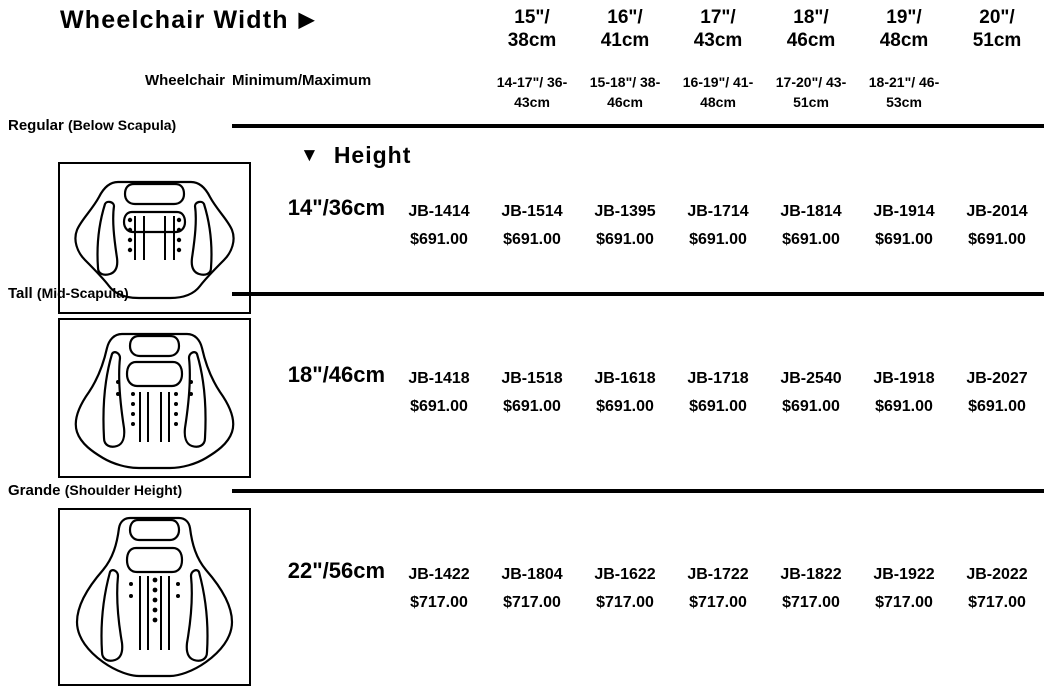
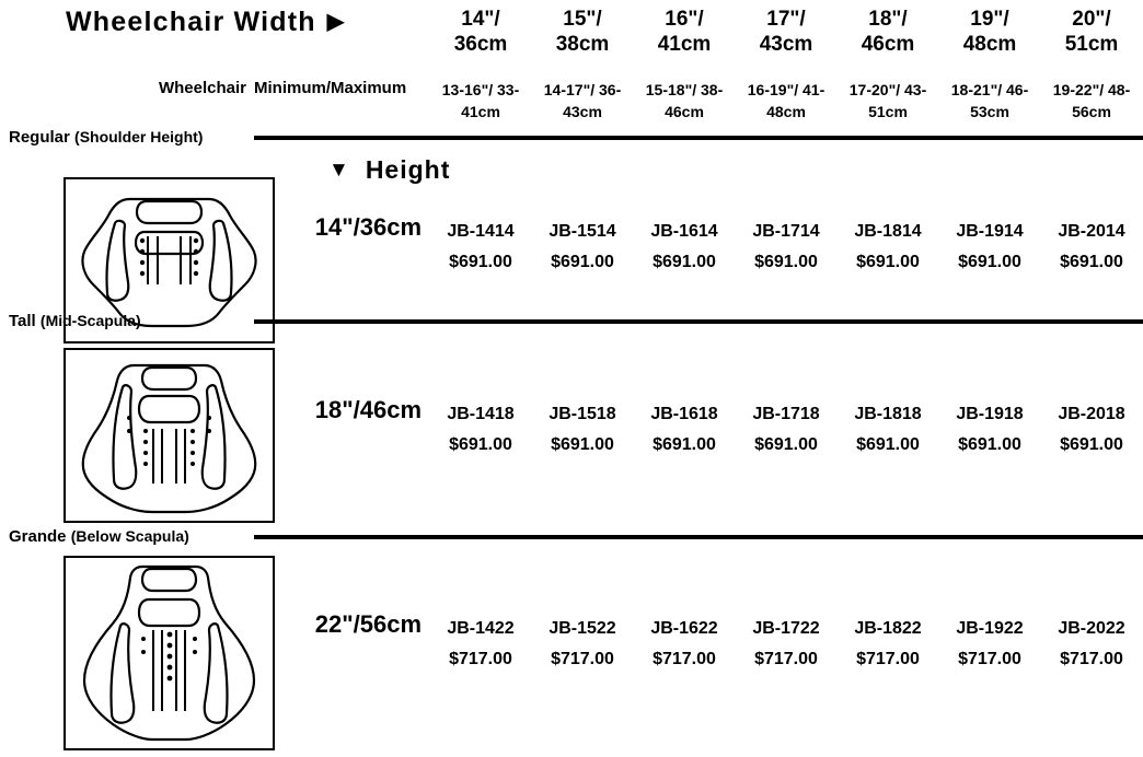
  Wheelchair Width ▶
+ 14"/
+ 36cm
  15"/
  38cm
  16"/
  41cm
  17"/
  43cm
  18"/
  46cm
  19"/
  48cm
  20"/
  51cm
  Wheelchair
  Minimum/Maximum
+ 13-16"/ 33-41cm
  14-17"/ 36-43cm
  15-18"/ 38-46cm
  16-19"/ 41-48cm
  17-20"/ 43-51cm
  18-21"/ 46-53cm
+ 19-22"/ 48-56cm
- Regular (Below Scapula)
+ Regular (Shoulder Height)
  ▼ Height
  14"/36cm
  JB-1414
  $691.00
  JB-1514
  $691.00
- JB-1395
+ JB-1614
  $691.00
  JB-1714
  $691.00
  JB-1814
  $691.00
  JB-1914
  $691.00
  JB-2014
  $691.00
  Tall (Mid-Scapula)
  18"/46cm
  JB-1418
  $691.00
  JB-1518
  $691.00
  JB-1618
  $691.00
  JB-1718
  $691.00
- JB-2540
+ JB-1818
  $691.00
  JB-1918
  $691.00
- JB-2027
+ JB-2018
  $691.00
- Grande (Shoulder Height)
+ Grande (Below Scapula)
  22"/56cm
  JB-1422
  $717.00
- JB-1804
+ JB-1522
  $717.00
  JB-1622
  $717.00
  JB-1722
  $717.00
  JB-1822
  $717.00
  JB-1922
  $717.00
  JB-2022
  $717.00
